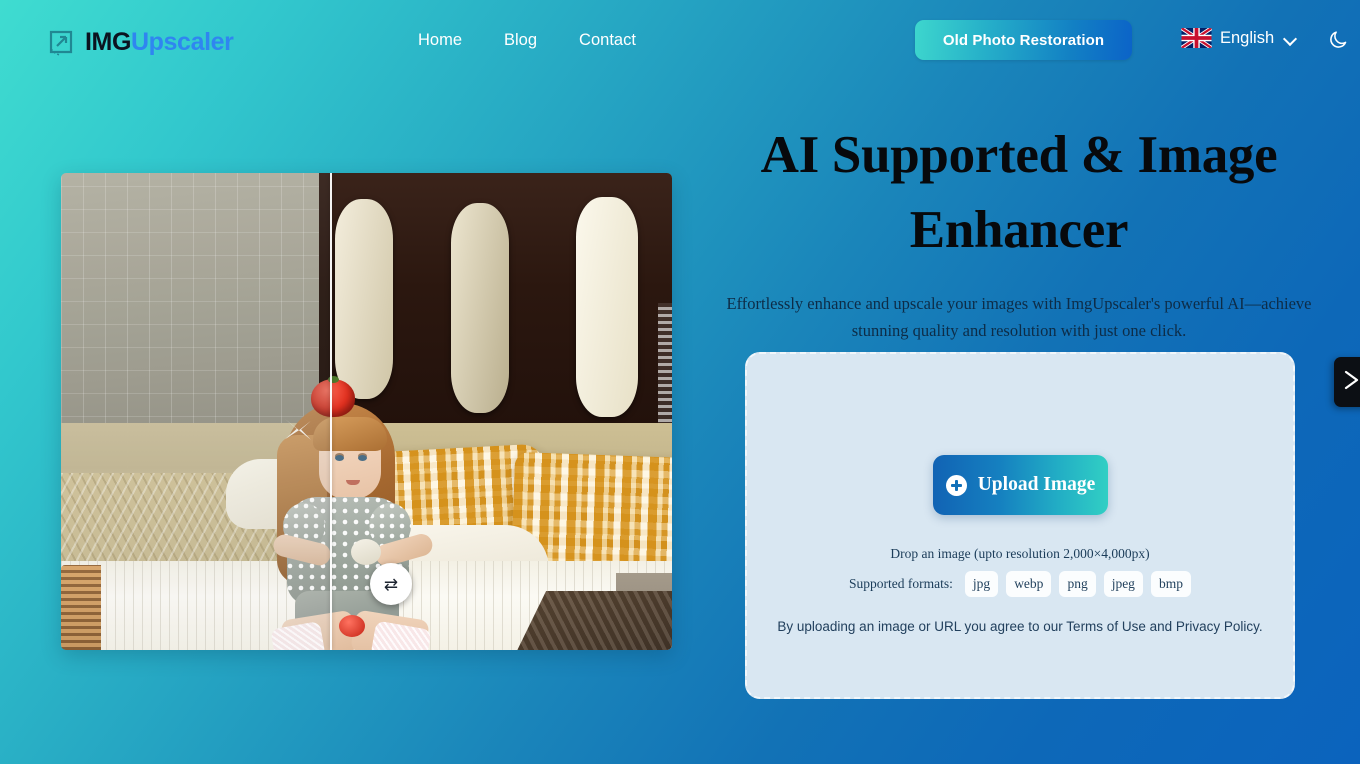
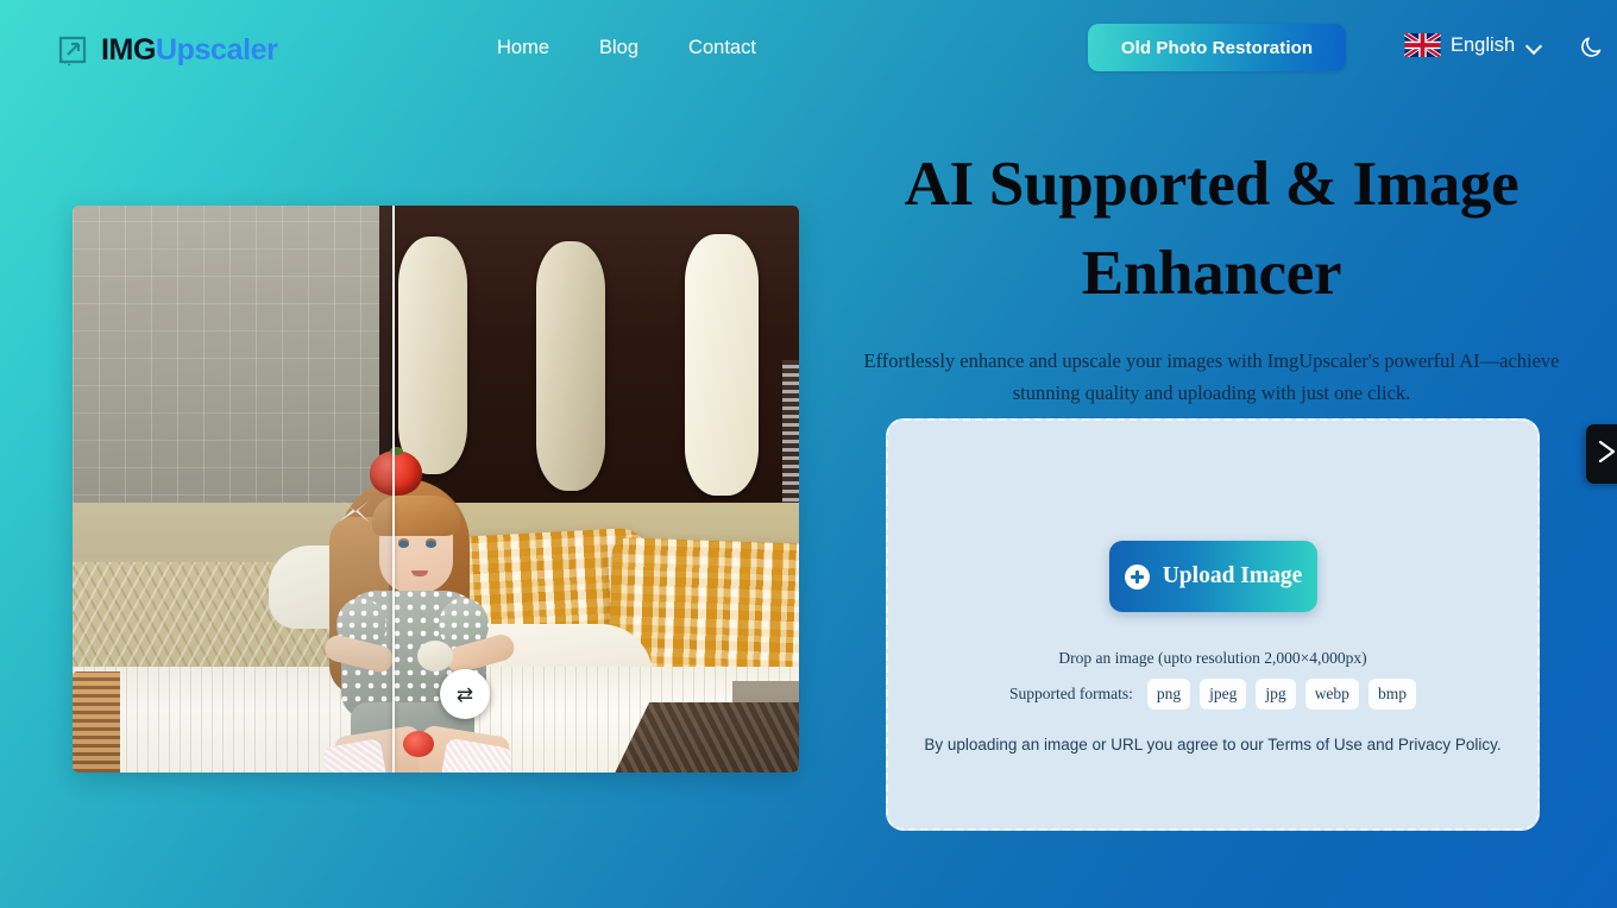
  IMGUpscaler
  Home
  Blog
  Contact
  Old Photo Restoration
  English
  ⇄
  AI Supported & Image Enhancer
- Effortlessly enhance and upscale your images with ImgUpscaler's powerful AI—achieve stunning quality and resolution with just one click.
+ Effortlessly enhance and upscale your images with ImgUpscaler's powerful AI—achieve stunning quality and uploading with just one click.
  Upload Image
  Drop an image (upto resolution 2,000×4,000px)
  Supported formats:
- jpg
+ png
- webp
+ jpeg
- png
+ jpg
- jpeg
+ webp
  bmp
  By uploading an image or URL you agree to our Terms of Use and Privacy Policy.
